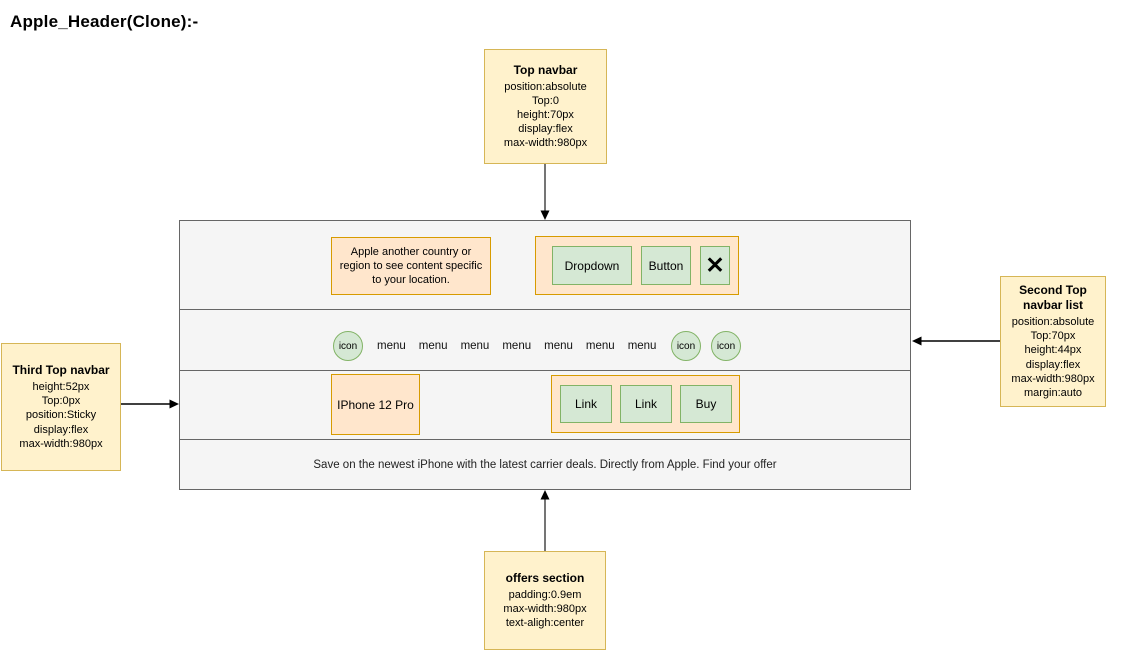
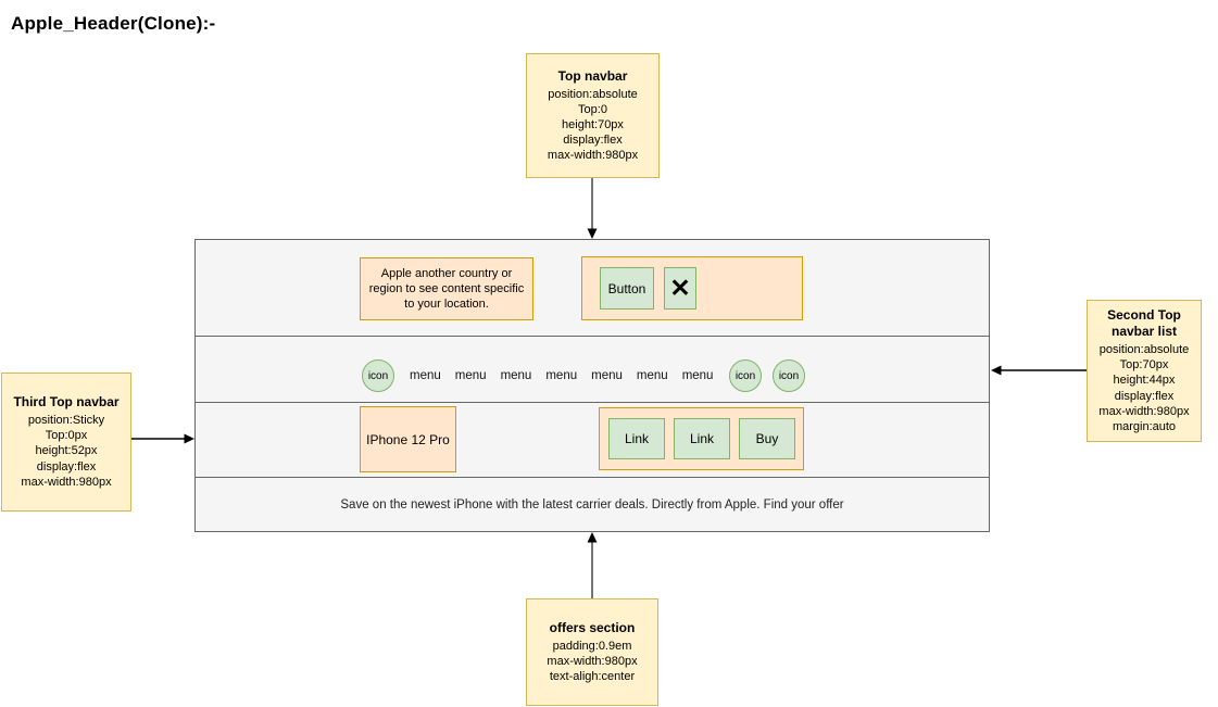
  Apple_Header(Clone):-
  Apple another country or region to see content specific to your location.
- Dropdown
  Button
  ✕
  icon
  menu
  menu
  menu
  menu
  menu
  menu
  menu
  icon
  icon
  IPhone 12 Pro
  Link
  Link
  Buy
  Save on the newest iPhone with the latest carrier deals. Directly from Apple. Find your offer
  Top navbar
  position:absolute
  Top:0
  height:70px
  display:flex
  max-width:980px
  Third Top navbar
- height:52px
+ position:Sticky
  Top:0px
- position:Sticky
+ height:52px
  display:flex
  max-width:980px
  Second Top navbar list
  position:absolute
  Top:70px
  height:44px
  display:flex
  max-width:980px
  margin:auto
  offers section
  padding:0.9em
  max-width:980px
  text-aligh:center
